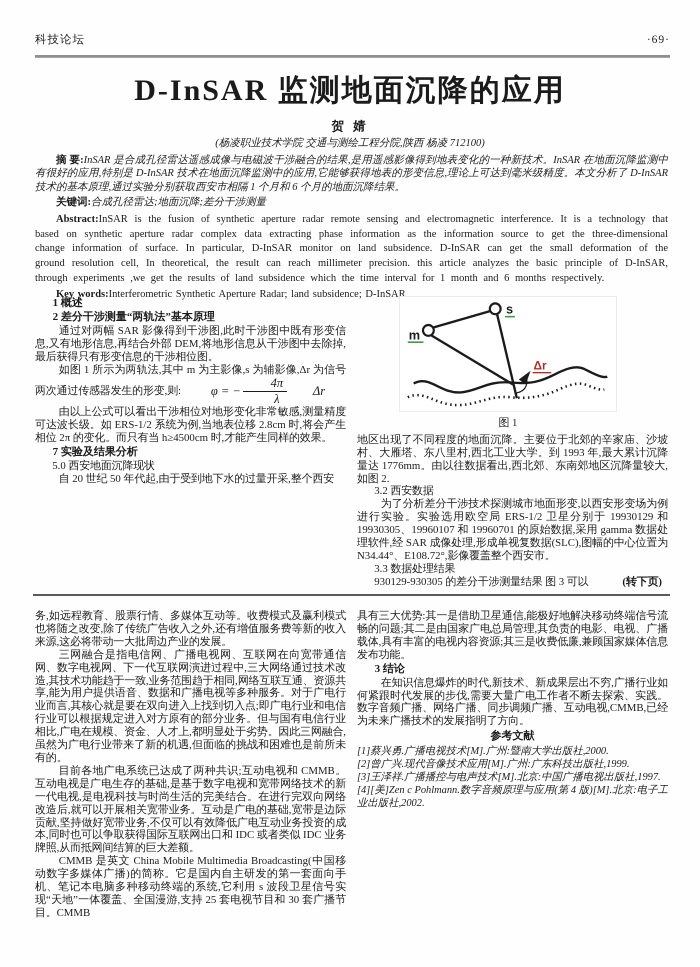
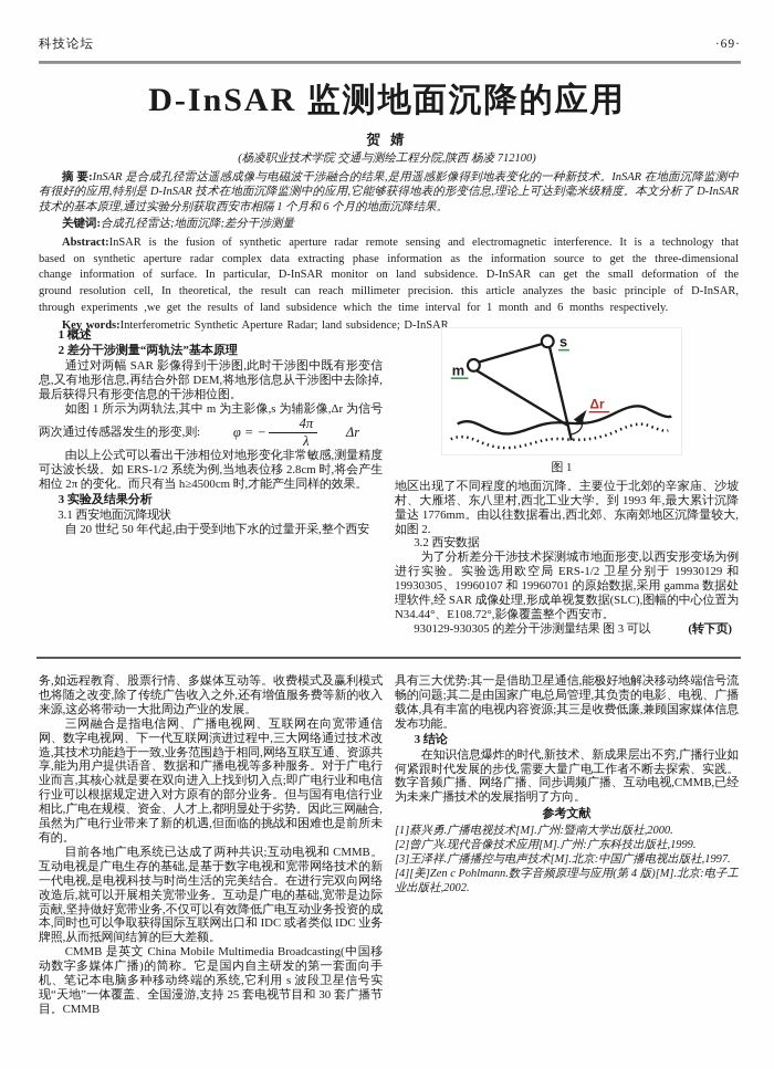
  科技论坛
  ·69·
  D-InSAR 监测地面沉降的应用
  贺 婧
  (杨凌职业技术学院 交通与测绘工程分院,陕西 杨凌 712100)
  摘 要:InSAR 是合成孔径雷达遥感成像与电磁波干涉融合的结果,是用遥感影像得到地表变化的一种新技术。InSAR 在地面沉降监测中有很好的应用,特别是 D-InSAR 技术在地面沉降监测中的应用,它能够获得地表的形变信息,理论上可达到毫米级精度。本文分析了 D-InSAR 技术的基本原理,通过实验分别获取西安市相隔 1 个月和 6 个月的地面沉降结果。
  关键词:合成孔径雷达;地面沉降;差分干涉测量
  Abstract:InSAR is the fusion of synthetic aperture radar remote sensing and electromagnetic interference. It is a technology that based on synthetic aperture radar complex data extracting phase information as the information source to get the three-dimensional change information of surface. In particular, D-InSAR monitor on land subsidence. D-InSAR can get the small deformation of the ground resolution cell, In theoretical, the result can reach millimeter precision. this article analyzes the basic principle of D-InSAR, through experiments ,we get the results of land subsidence which the time interval for 1 month and 6 months respectively.
  Key words:Interferometric Synthetic Aperture Radar; land subsidence; D-InSAR
  1 概述
  2 差分干涉测量“两轨法”基本原理
  通过对两幅 SAR 影像得到干涉图,此时干涉图中既有形变信息,又有地形信息,再结合外部 DEM,将地形信息从干涉图中去除掉,最后获得只有形变信息的干涉相位图。
  如图 1 所示为两轨法,其中 m 为主影像,s 为辅影像,Δr 为信号两次通过传感器发生的形变,则:
  φ = −
  4π
  λ
  Δr
  由以上公式可以看出干涉相位对地形变化非常敏感,测量精度可达波长级。如 ERS-1/2 系统为例,当地表位移 2.8cm 时,将会产生相位 2π 的变化。而只有当 h≥4500cm 时,才能产生同样的效果。
- 7 实验及结果分析
+ 3 实验及结果分析
- 5.0 西安地面沉降现状
+ 3.1 西安地面沉降现状
  自 20 世纪 50 年代起,由于受到地下水的过量开采,整个西安
  m
  s
  Δr
  图 1
  地区出现了不同程度的地面沉降。主要位于北郊的辛家庙、沙坡村、大雁塔、东八里村,西北工业大学。到 1993 年,最大累计沉降量达 1776mm。由以往数据看出,西北郊、东南郊地区沉降量较大,如图 2.
  3.2 西安数据
  为了分析差分干涉技术探测城市地面形变,以西安形变场为例进行实验。实验选用欧空局 ERS-1/2 卫星分别于 19930129 和 19930305、19960107 和 19960701 的原始数据,采用 gamma 数据处理软件,经 SAR 成像处理,形成单视复数据(SLC),图幅的中心位置为 N34.44°、E108.72°,影像覆盖整个西安市。
- 3.3 数据处理结果
  930129-930305 的差分干涉测量结果 图 3 可以
  (转下页)
  务,如远程教育、股票行情、多媒体互动等。收费模式及赢利模式也将随之改变,除了传统广告收入之外,还有增值服务费等新的收入来源,这必将带动一大批周边产业的发展。
  三网融合是指电信网、广播电视网、互联网在向宽带通信网、数字电视网、下一代互联网演进过程中,三大网络通过技术改造,其技术功能趋于一致,业务范围趋于相同,网络互联互通、资源共享,能为用户提供语音、数据和广播电视等多种服务。对于广电行业而言,其核心就是要在双向进入上找到切入点;即广电行业和电信行业可以根据规定进入对方原有的部分业务。但与国有电信行业相比,广电在规模、资金、人才上,都明显处于劣势。因此三网融合,虽然为广电行业带来了新的机遇,但面临的挑战和困难也是前所未有的。
  目前各地广电系统已达成了两种共识;互动电视和 CMMB。互动电视是广电生存的基础,是基于数字电视和宽带网络技术的新一代电视,是电视科技与时尚生活的完美结合。在进行完双向网络改造后,就可以开展相关宽带业务。互动是广电的基础,宽带是边际贡献,坚持做好宽带业务,不仅可以有效降低广电互动业务投资的成本,同时也可以争取获得国际互联网出口和 IDC 或者类似 IDC 业务牌照,从而抵网间结算的巨大差额。
  CMMB 是英文 China Mobile Multimedia Broadcasting(中国移动数字多媒体广播)的简称。它是国内自主研发的第一套面向手机、笔记本电脑多种移动终端的系统,它利用 s 波段卫星信号实现“天地”一体覆盖、全国漫游,支持 25 套电视节目和 30 套广播节目。CMMB
  具有三大优势:其一是借助卫星通信,能极好地解决移动终端信号流畅的问题;其二是由国家广电总局管理,其负责的电影、电视、广播载体,具有丰富的电视内容资源;其三是收费低廉,兼顾国家媒体信息发布功能。
  3 结论
  在知识信息爆炸的时代,新技术、新成果层出不穷,广播行业如何紧跟时代发展的步伐,需要大量广电工作者不断去探索、实践。数字音频广播、网络广播、同步调频广播、互动电视,CMMB,已经为未来广播技术的发展指明了方向。
  参考文献
  [1]蔡兴勇.广播电视技术[M].广州:暨南大学出版社,2000.
  [2]曾广兴.现代音像技术应用[M].广州:广东科技出版社,1999.
  [3]王泽祥.广播播控与电声技术[M].北京:中国广播电视出版社,1997.
  [4][美]Zen c Pohlmann.数字音频原理与应用(第 4 版)[M].北京:电子工业出版社,2002.
